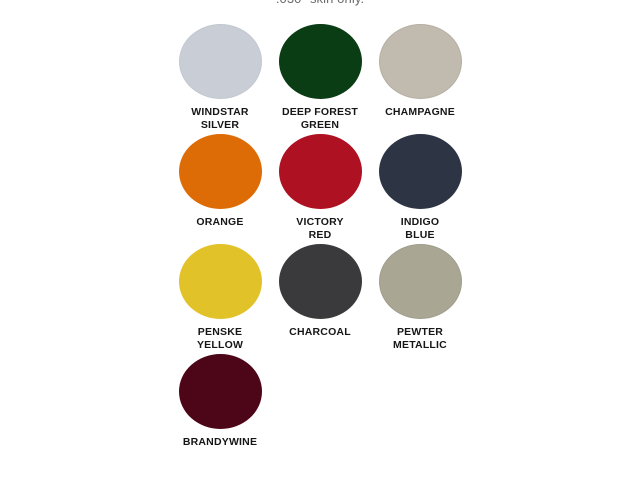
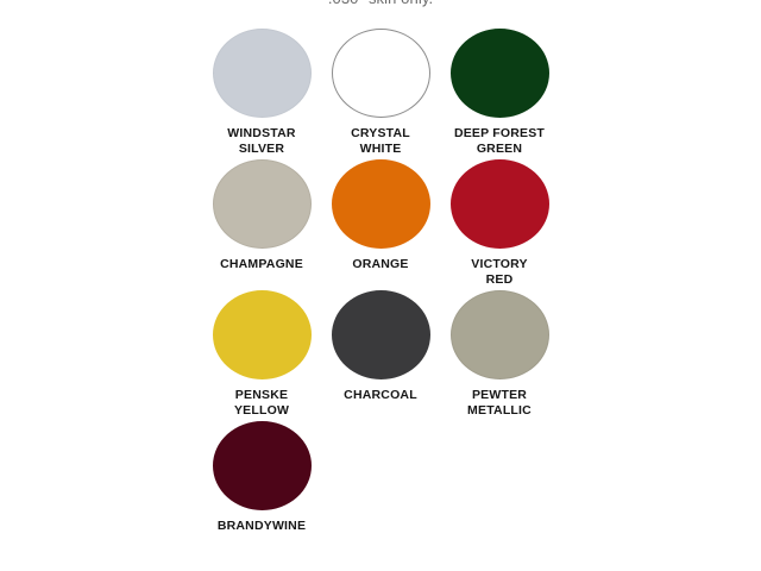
  WINDSTAR
  SILVER
+ CRYSTAL
+ WHITE
  DEEP FOREST
  GREEN
  CHAMPAGNE
  ORANGE
  VICTORY
  RED
- INDIGO
- BLUE
  PENSKE
  YELLOW
  CHARCOAL
  PEWTER
  METALLIC
  BRANDYWINE
